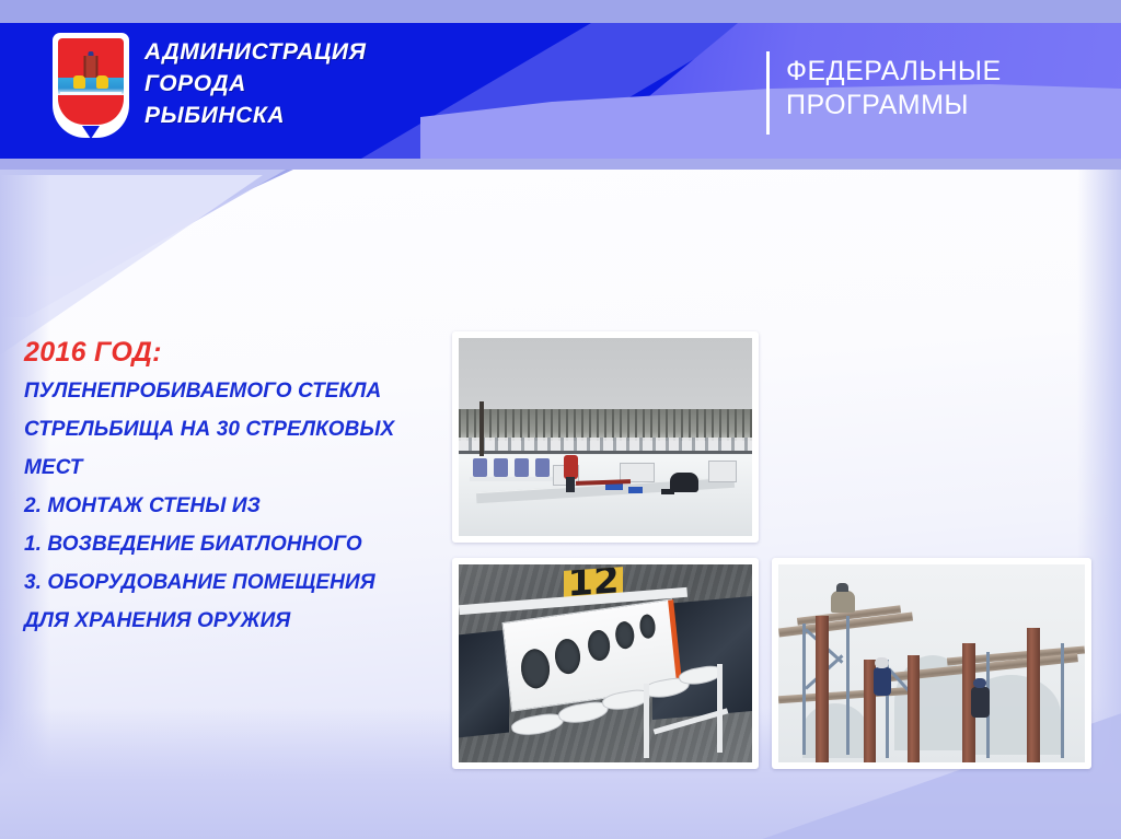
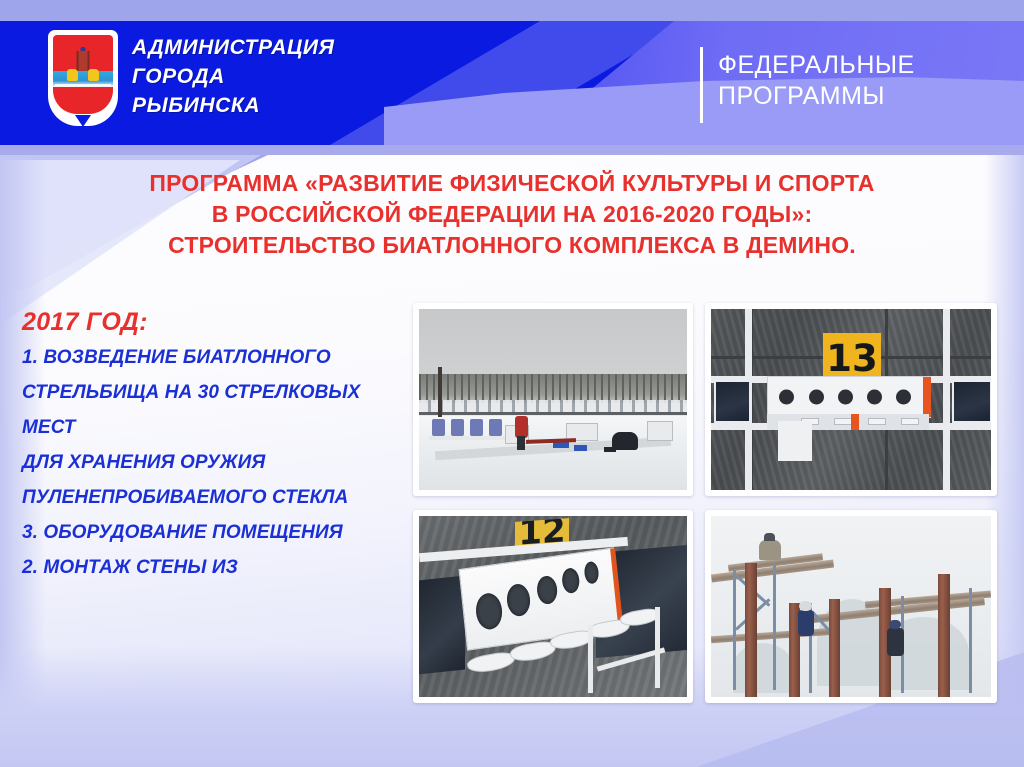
  АДМИНИСТРАЦИЯ
  ГОРОДА
  РЫБИНСКА
  ФЕДЕРАЛЬНЫЕ
  ПРОГРАММЫ
+ ПРОГРАММА «РАЗВИТИЕ ФИЗИЧЕСКОЙ КУЛЬТУРЫ И СПОРТА
+ В РОССИЙСКОЙ ФЕДЕРАЦИИ НА 2016-2020 ГОДЫ»:
+ СТРОИТЕЛЬСТВО БИАТЛОННОГО КОМПЛЕКСА В ДЕМИНО.
- 2016 ГОД:
+ 2017 ГОД:
- ПУЛЕНЕПРОБИВАЕМОГО СТЕКЛА
+ 1. ВОЗВЕДЕНИЕ БИАТЛОННОГО
  СТРЕЛЬБИЩА НА 30 СТРЕЛКОВЫХ
  МЕСТ
- 2. МОНТАЖ СТЕНЫ ИЗ
+ ДЛЯ ХРАНЕНИЯ ОРУЖИЯ
- 1. ВОЗВЕДЕНИЕ БИАТЛОННОГО
+ ПУЛЕНЕПРОБИВАЕМОГО СТЕКЛА
  3. ОБОРУДОВАНИЕ ПОМЕЩЕНИЯ
- ДЛЯ ХРАНЕНИЯ ОРУЖИЯ
+ 2. МОНТАЖ СТЕНЫ ИЗ
+ 13
